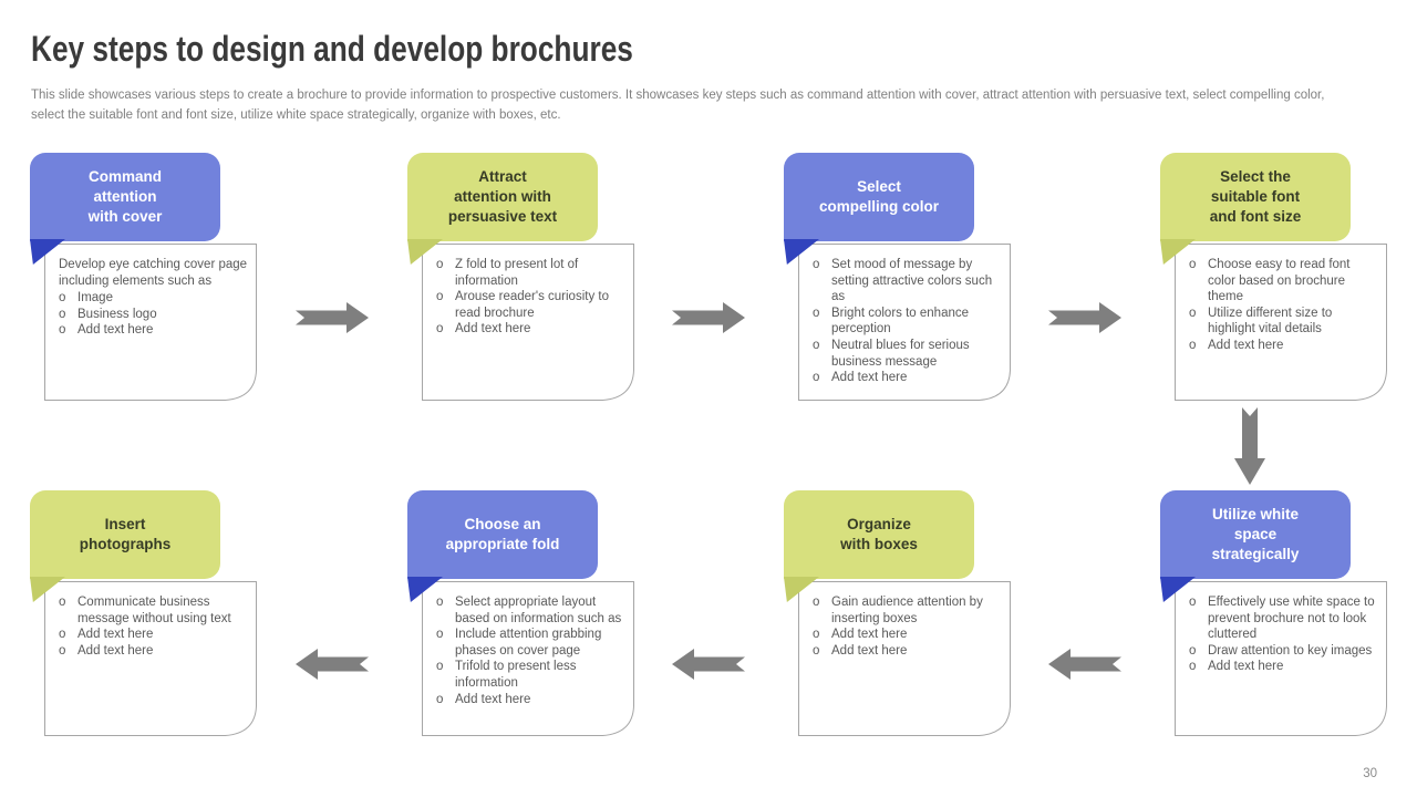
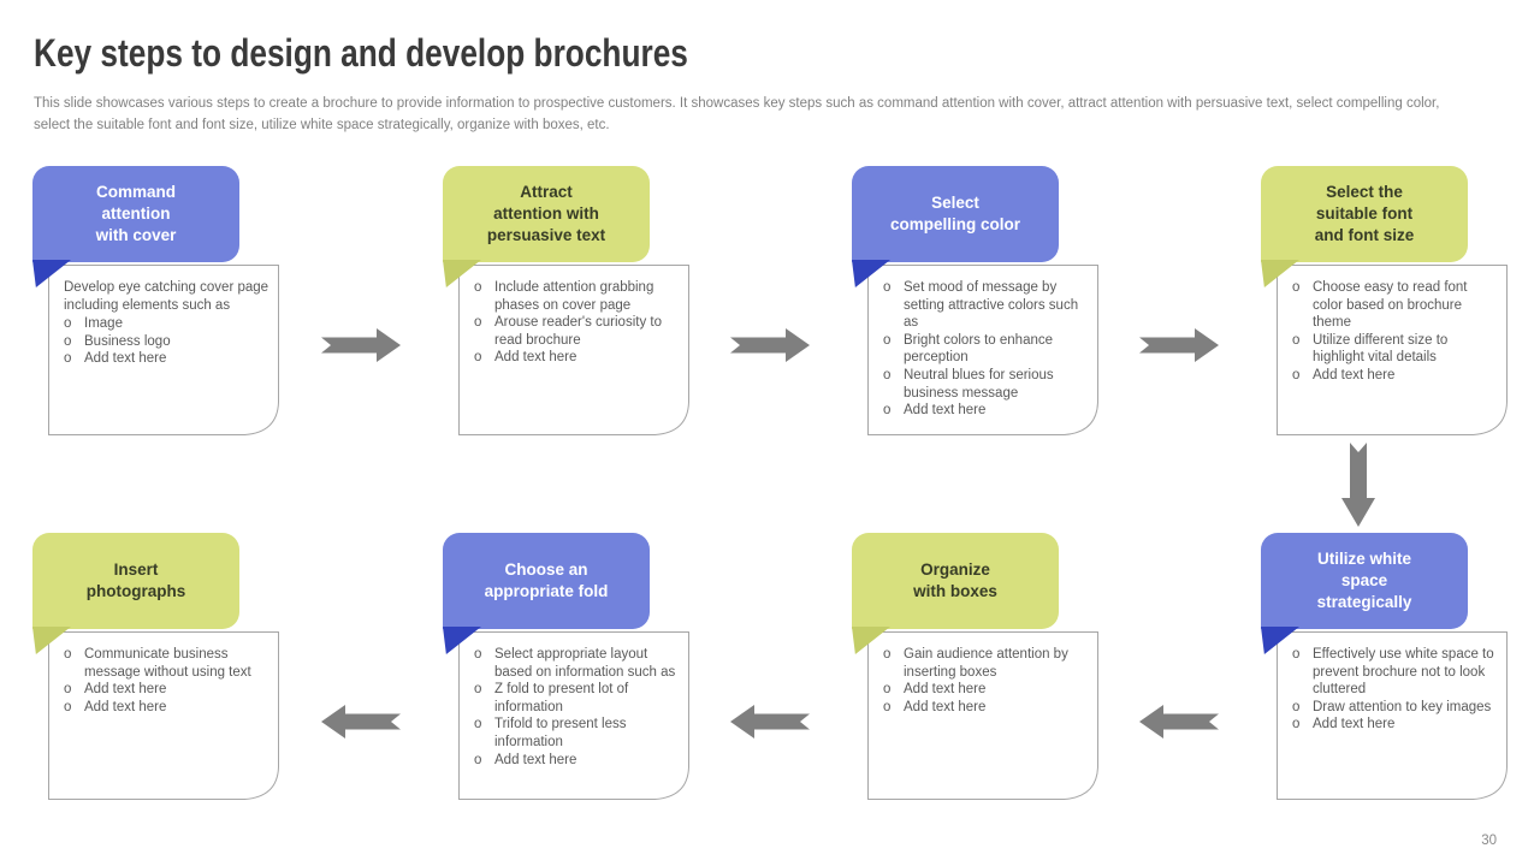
  Key steps to design and develop brochures
  This slide showcases various steps to create a brochure to provide information to prospective customers. It showcases key steps such as command attention with cover, attract attention with persuasive text, select compelling color,
  select the suitable font and font size, utilize white space strategically, organize with boxes, etc.
  Command
  attention
  with cover
  Develop eye catching cover page including elements such as
  o
  Image
  o
  Business logo
  o
  Add text here
  Attract
  attention with
  persuasive text
  o
- Z fold to present lot of information
+ Include attention grabbing phases on cover page
  o
  Arouse reader's curiosity to read brochure
  o
  Add text here
  Select
  compelling color
  o
  Set mood of message by setting attractive colors such as
  o
  Bright colors to enhance perception
  o
  Neutral blues for serious business message
  o
  Add text here
  Select the
  suitable font
  and font size
  o
  Choose easy to read font color based on brochure theme
  o
  Utilize different size to highlight vital details
  o
  Add text here
  Insert
  photographs
  o
  Communicate business message without using text
  o
  Add text here
  o
  Add text here
  Choose an
  appropriate fold
  o
  Select appropriate layout based on information such as
  o
- Include attention grabbing phases on cover page
+ Z fold to present lot of information
  o
  Trifold to present less information
  o
  Add text here
  Organize
  with boxes
  o
  Gain audience attention by inserting boxes
  o
  Add text here
  o
  Add text here
  Utilize white
  space
  strategically
  o
  Effectively use white space to prevent brochure not to look cluttered
  o
  Draw attention to key images
  o
  Add text here
  30
